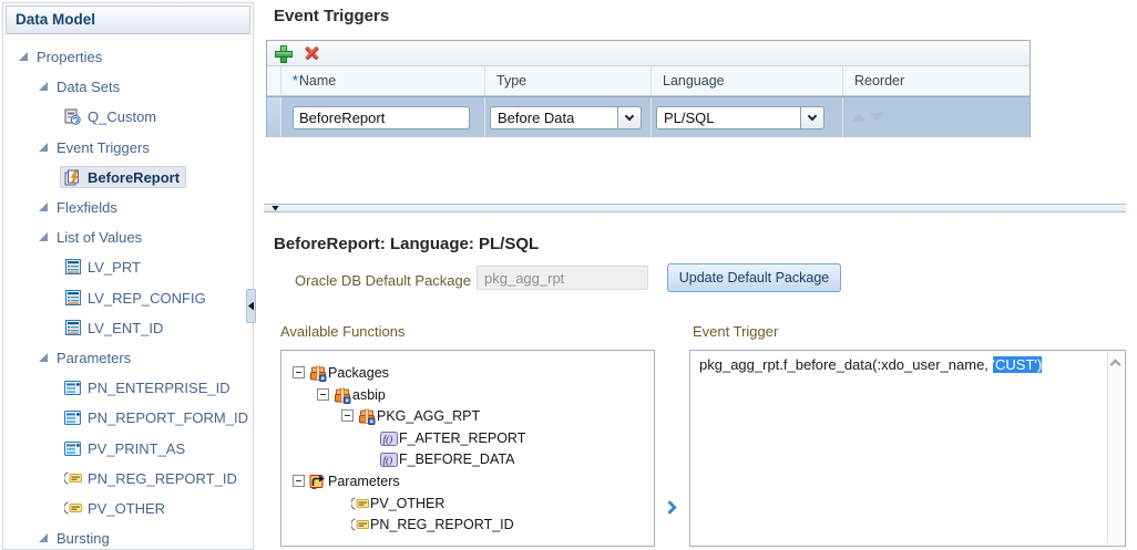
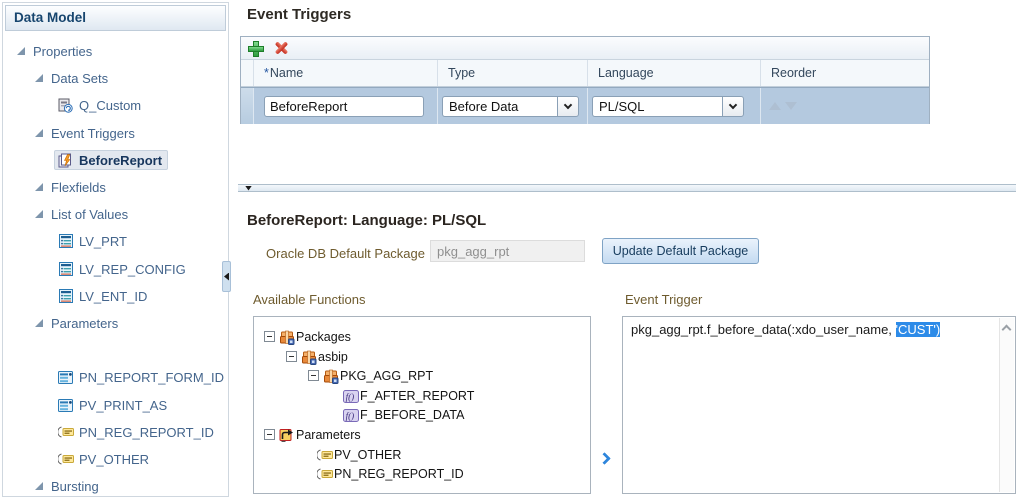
  Data Model
  Properties
  Data Sets
  Q_Custom
  Event Triggers
  BeforeReport
  Flexfields
  List of Values
  LV_PRT
  LV_REP_CONFIG
  LV_ENT_ID
  Parameters
- PN_ENTERPRISE_ID
  PN_REPORT_FORM_ID
  PV_PRINT_AS
  PN_REG_REPORT_ID
  PV_OTHER
  Bursting
  Event Triggers
  *
  Name
  Type
  Language
  Reorder
  BeforeReport
  Before Data
  PL/SQL
  BeforeReport: Language: PL/SQL
  Oracle DB Default Package
  pkg_agg_rpt
  Update Default Package
  Available Functions
  Event Trigger
  Packages
  asbip
  PKG_AGG_RPT
  f()
  F_AFTER_REPORT
  f()
  F_BEFORE_DATA
  Parameters
  PV_OTHER
  PN_REG_REPORT_ID
  pkg_agg_rpt.f_before_data(:xdo_user_name, 'CUST')
